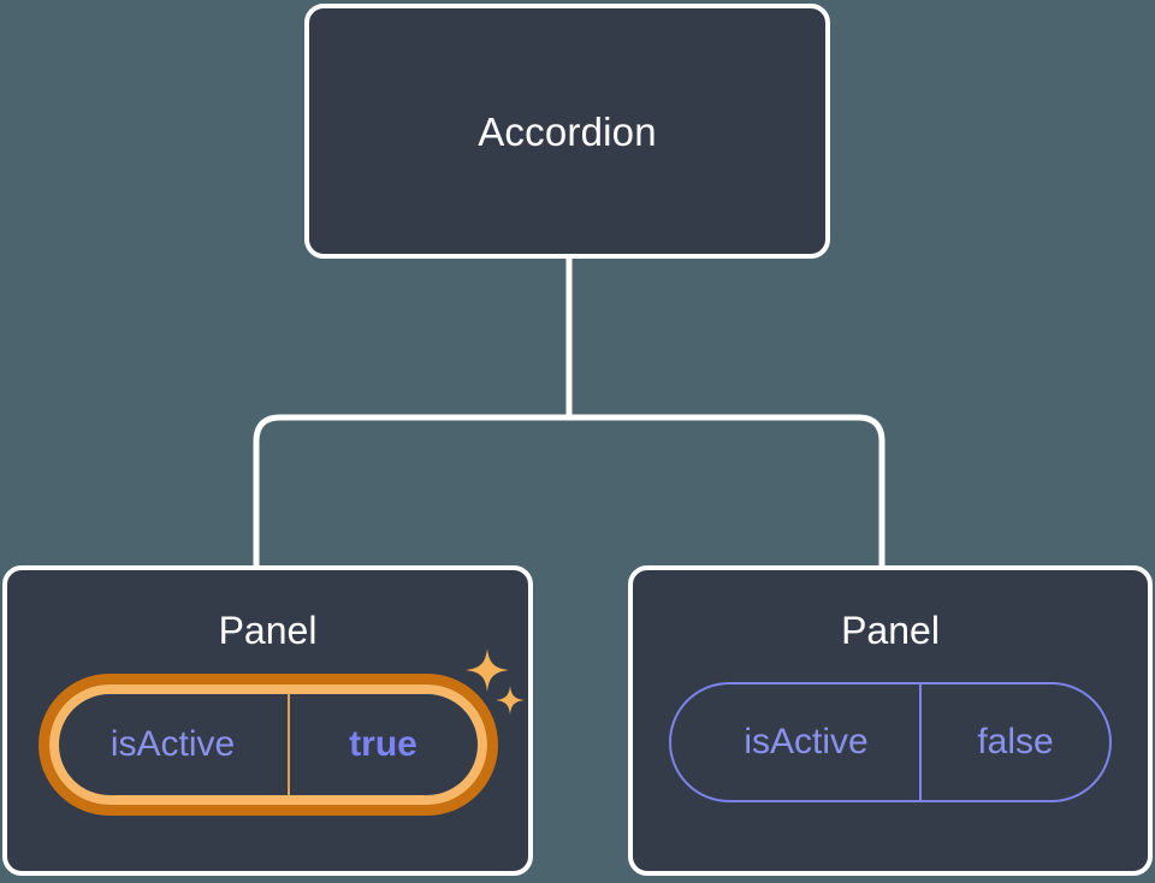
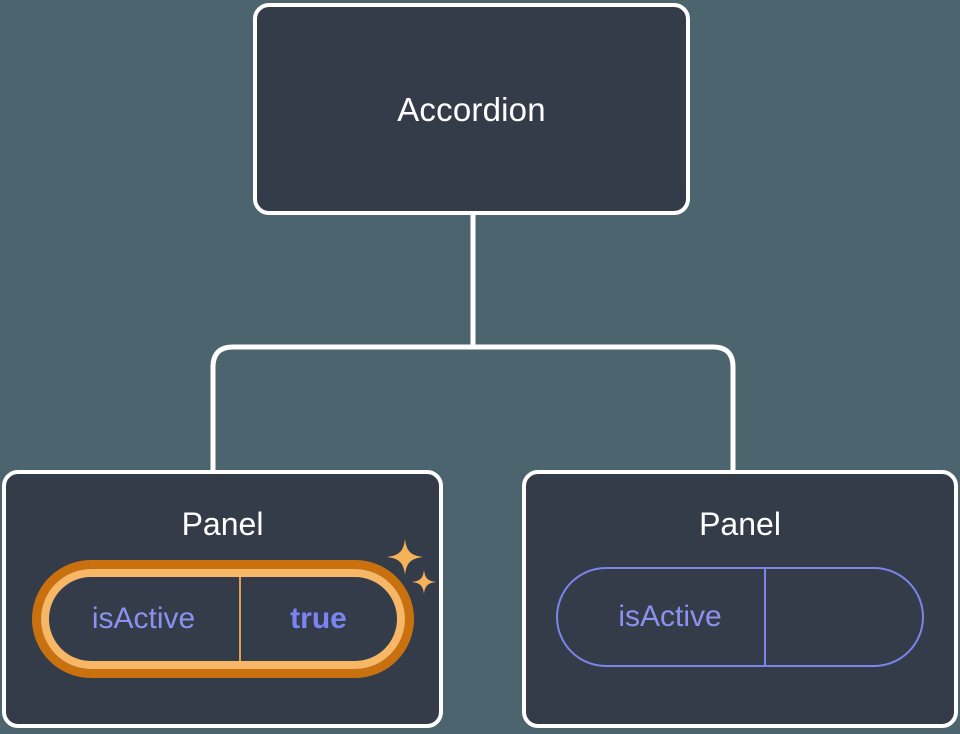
  Accordion
  Panel
  isActive
  true
  Panel
  isActive
- false
